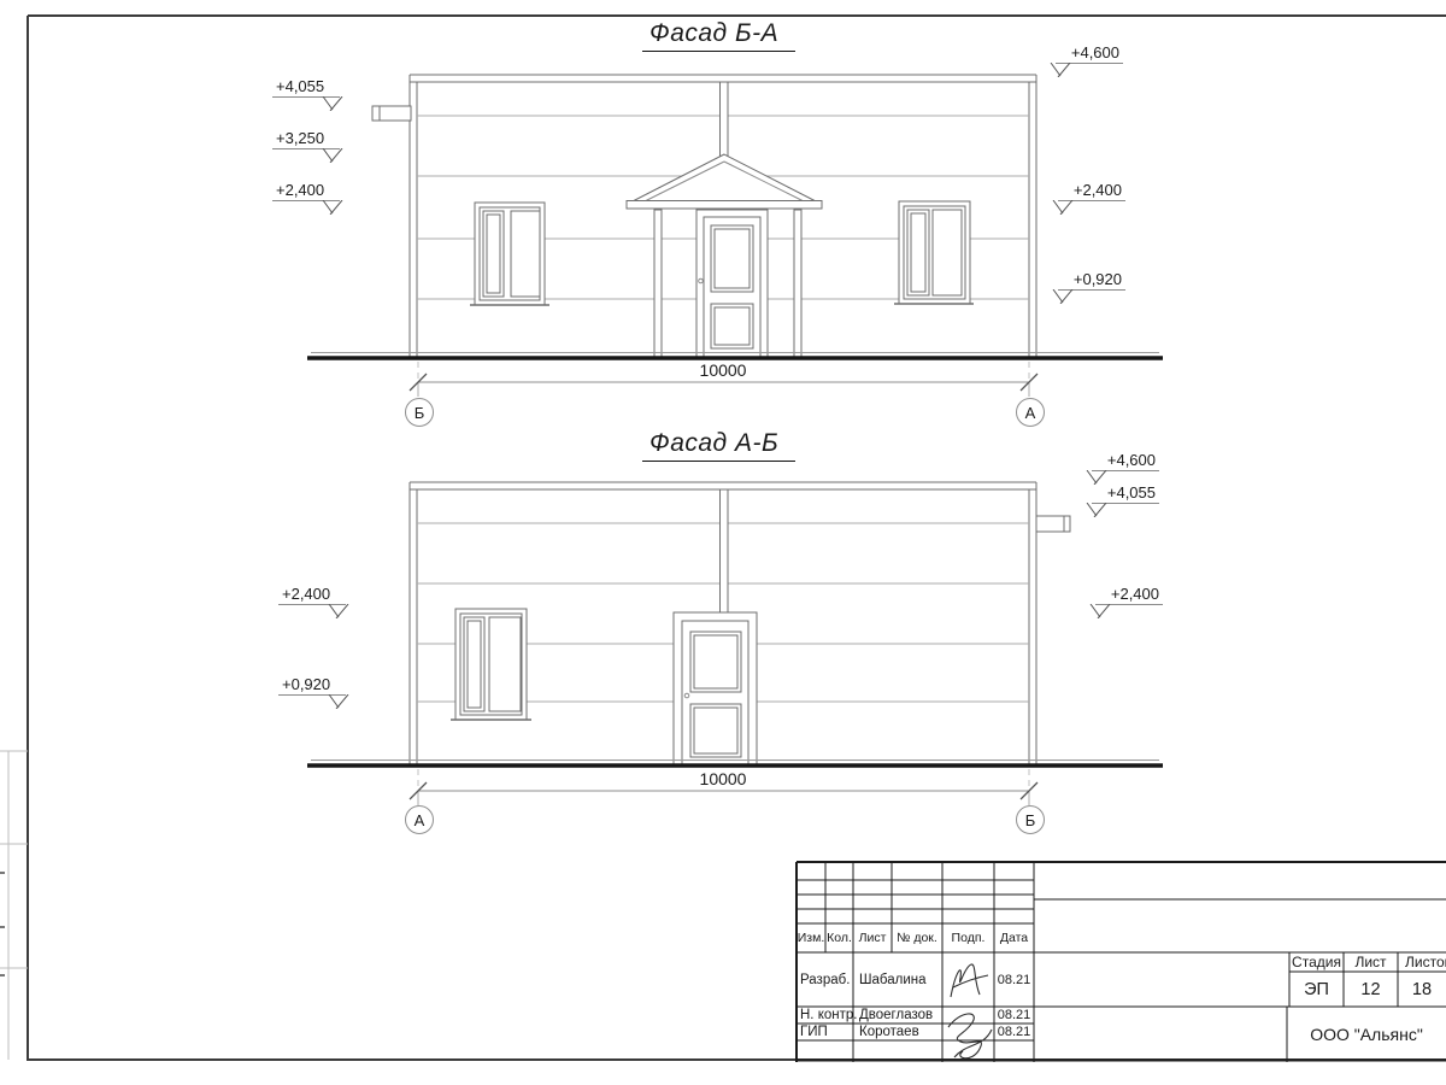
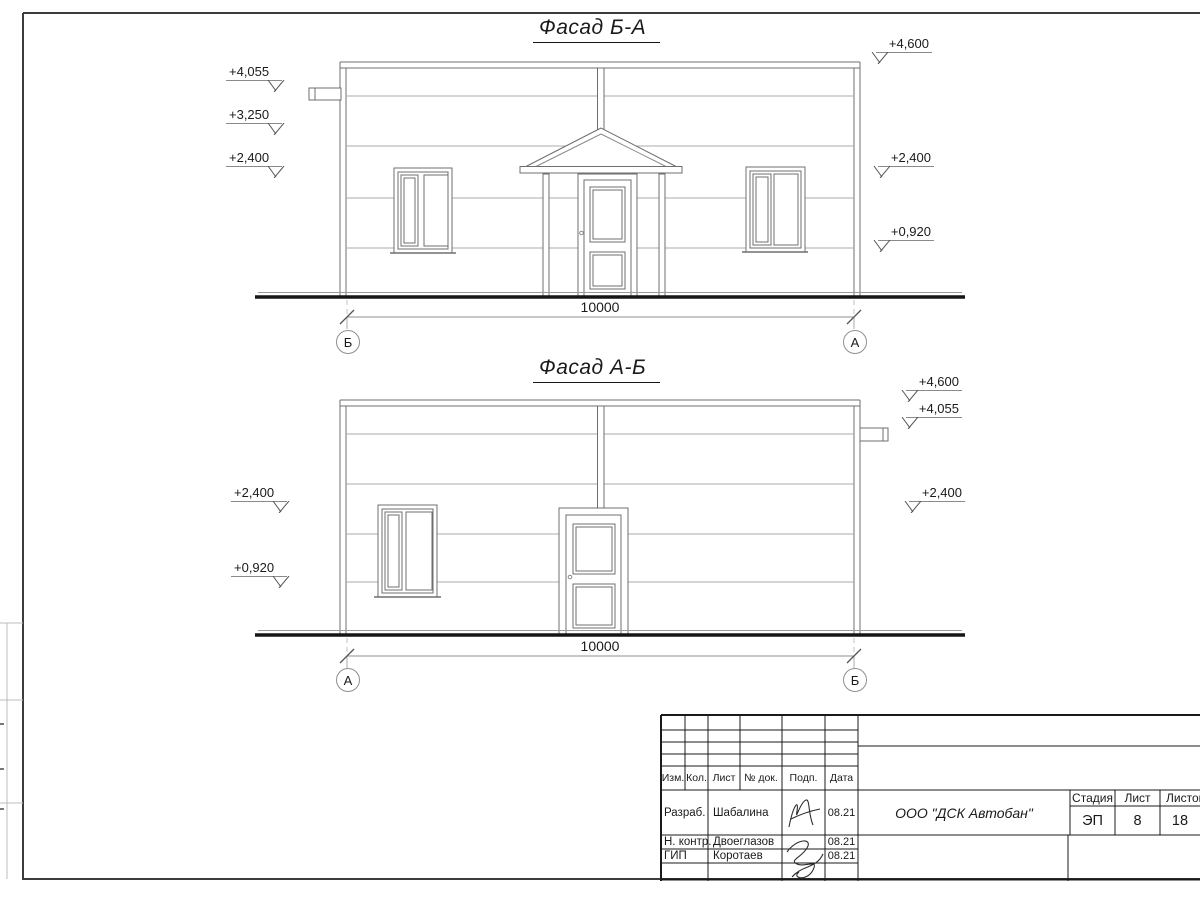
  Фасад Б-А
  Фасад А-Б
  +4,055
  +3,250
  +2,400
  +4,600
  +2,400
  +0,920
  +2,400
  +0,920
  +4,600
  +4,055
  +2,400
  10000
  10000
  Б
  А
  А
  Б
  Изм.
  Кол.
  Лист
  № док.
  Подп.
  Дата
  Разраб.
  Шабалина
  08.21
  Н. контр.
  Двоеглазов
  08.21
  ГИП
  Коротаев
  08.21
+ ООО "ДСК Автобан"
  Стадия
  Лист
  Листо
  ЭП
- 12
+ 8
  18
- ООО "Альянс"
